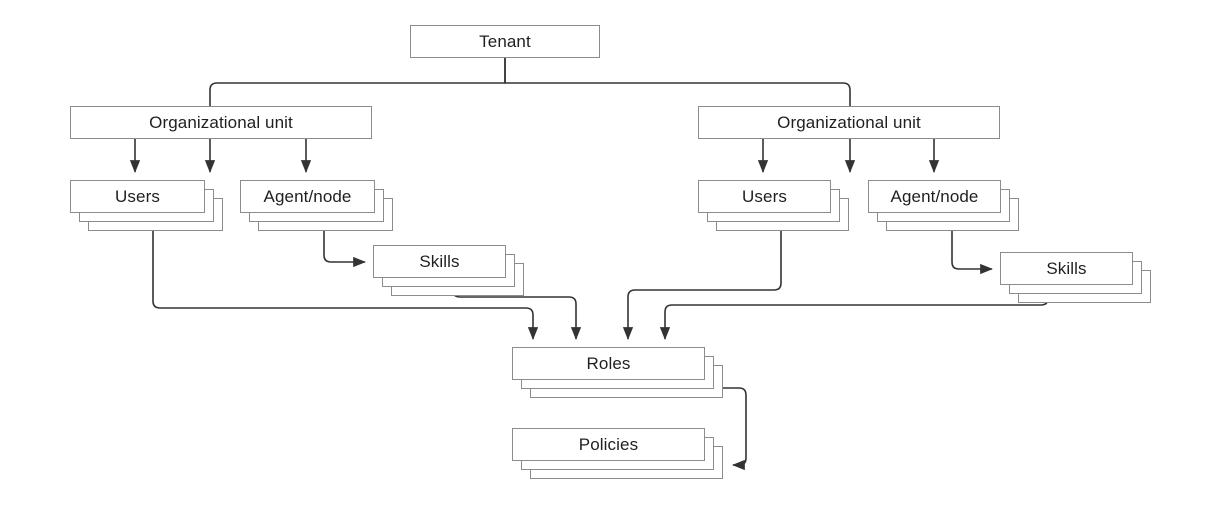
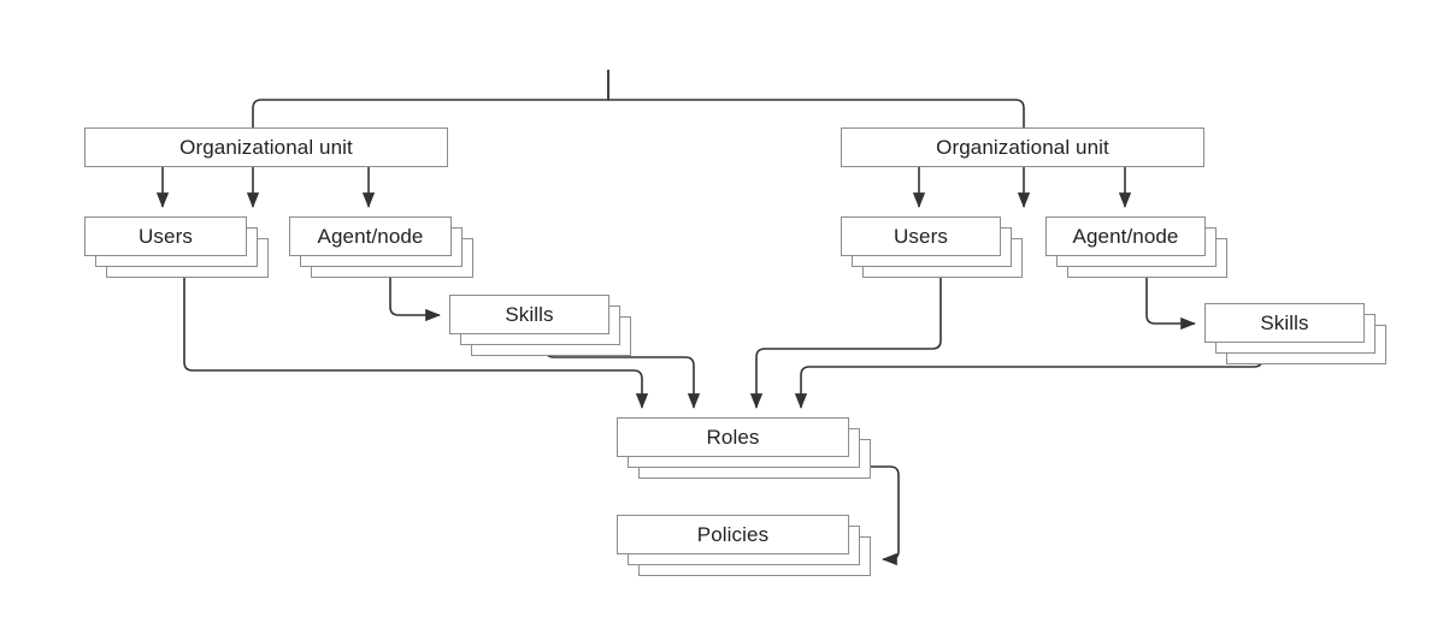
- Tenant
  Organizational unit
  Organizational unit
  Users
  Agent/node
  Skills
  Users
  Agent/node
  Skills
  Roles
  Policies
